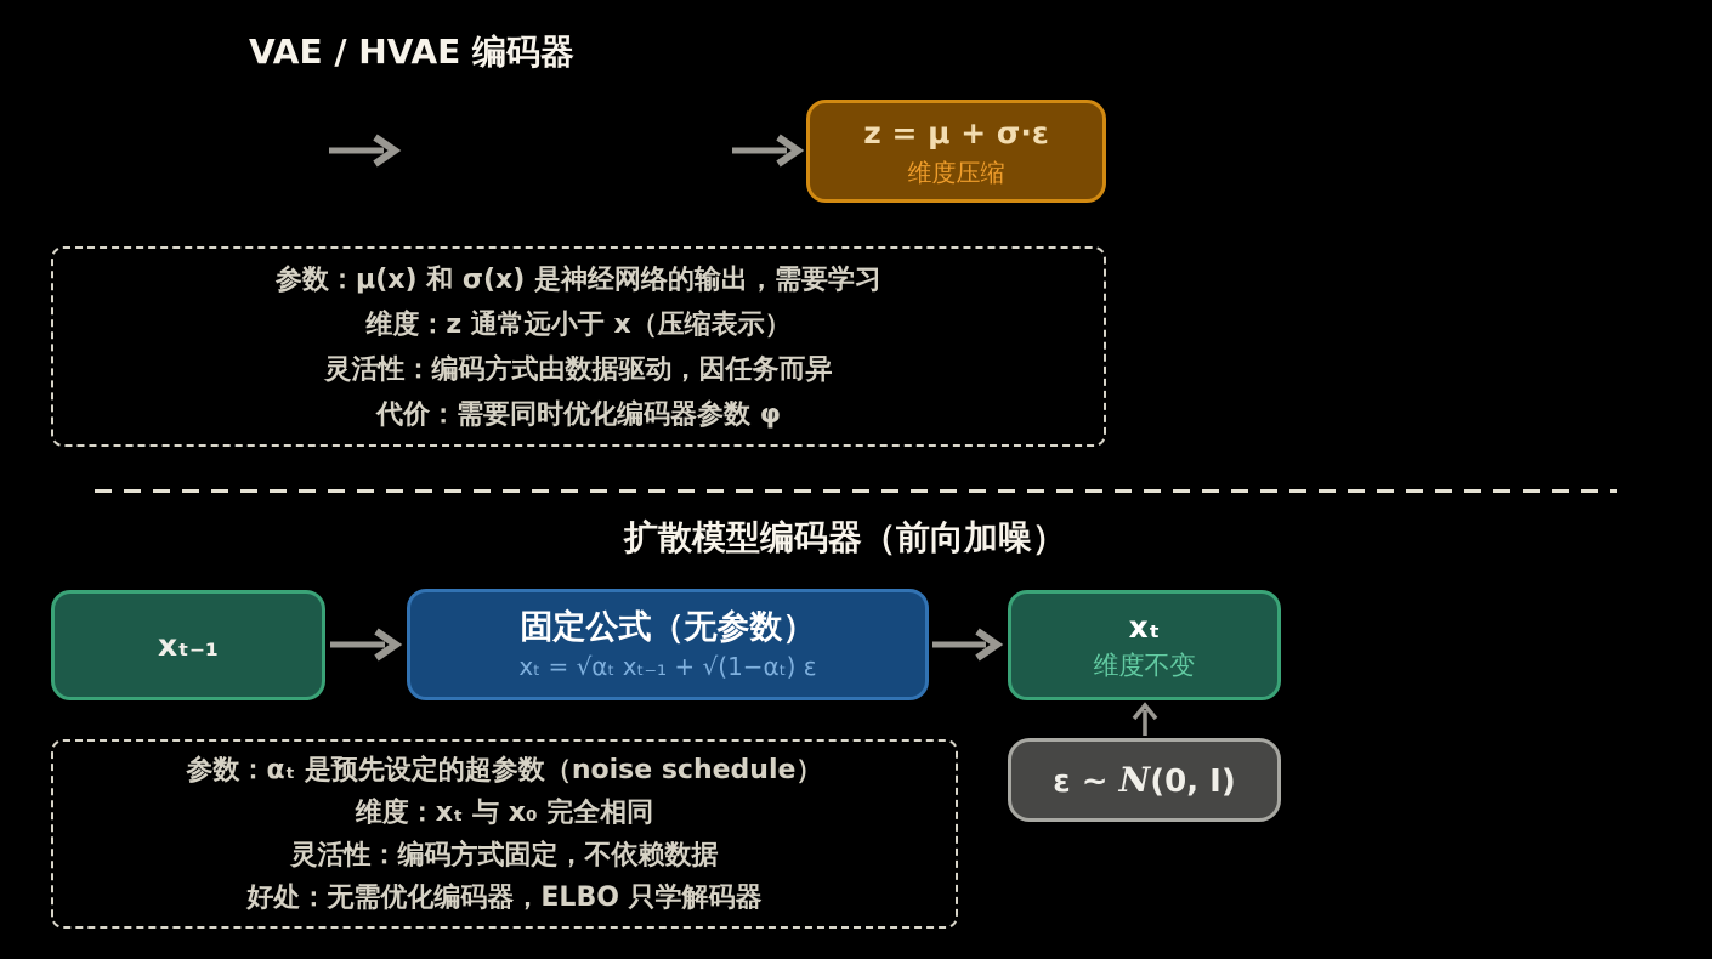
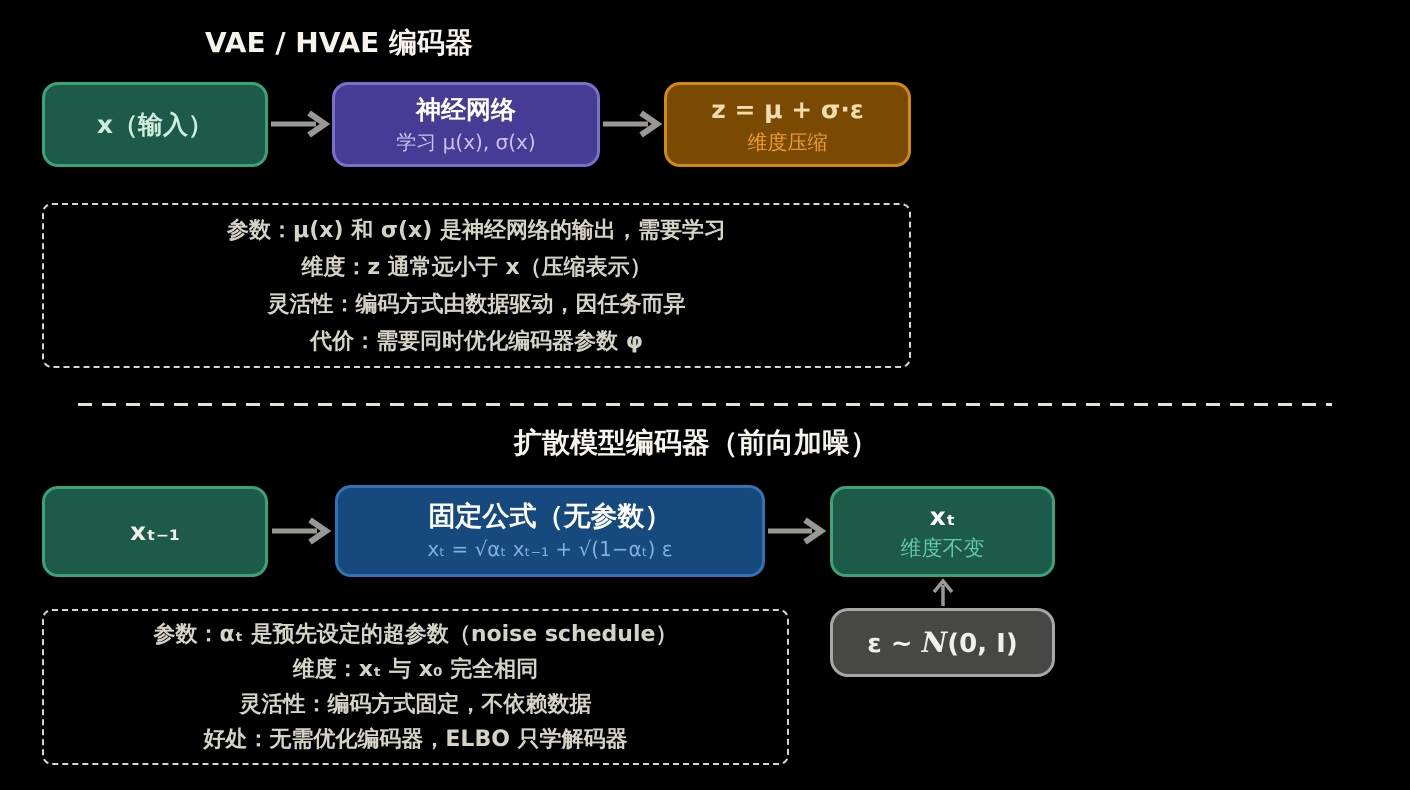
  VAE / HVAE 编码器
+ x（输入）
+ 神经网络
+ 学习 μ(x), σ(x)
  z = μ + σ·ε
  维度压缩
  参数：μ(x) 和 σ(x) 是神经网络的输出，需要学习
  维度：z 通常远小于 x（压缩表示）
  灵活性：编码方式由数据驱动，因任务而异
  代价：需要同时优化编码器参数 φ
  扩散模型编码器（前向加噪）
  xₜ₋₁
  固定公式（无参数）
  xₜ = √αₜ xₜ₋₁ + √(1−αₜ) ε
  xₜ
  维度不变
  ε ~ N(0, I)
  参数：αₜ 是预先设定的超参数（noise schedule）
  维度：xₜ 与 x₀ 完全相同
  灵活性：编码方式固定，不依赖数据
  好处：无需优化编码器，ELBO 只学解码器
